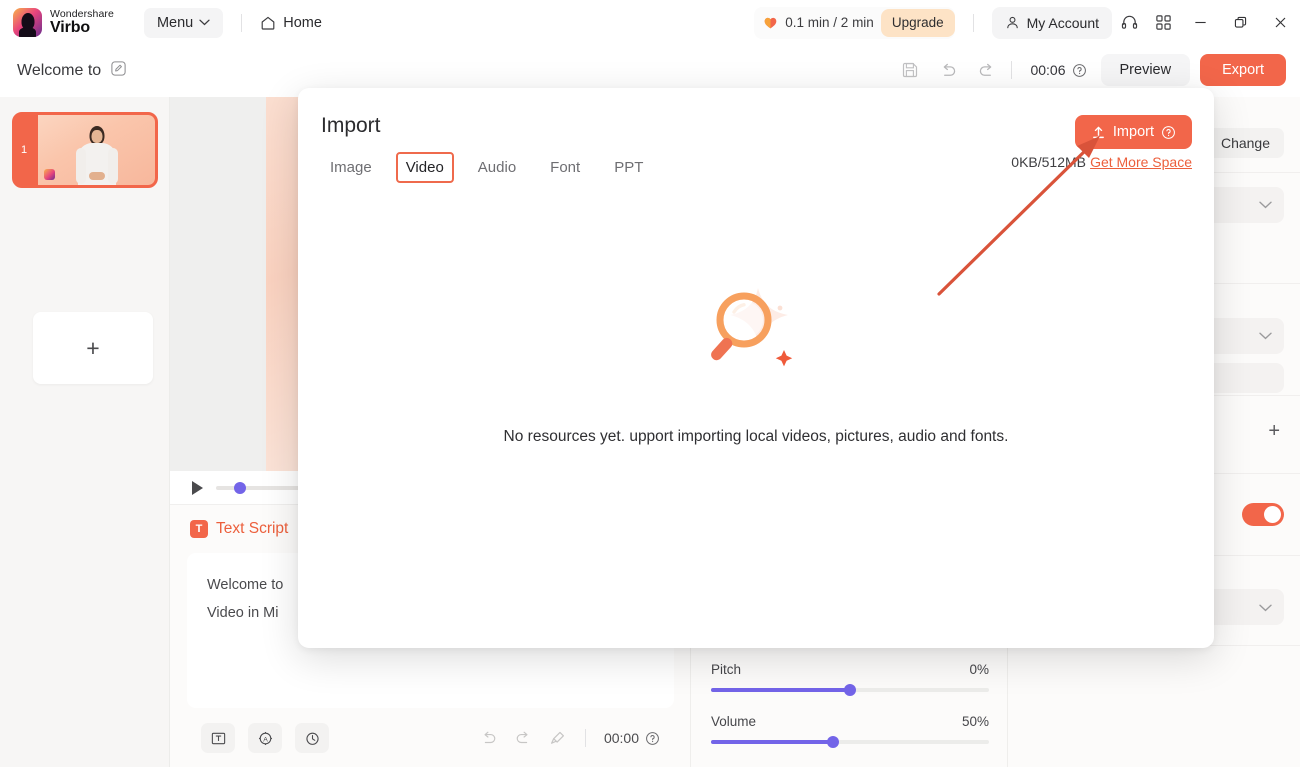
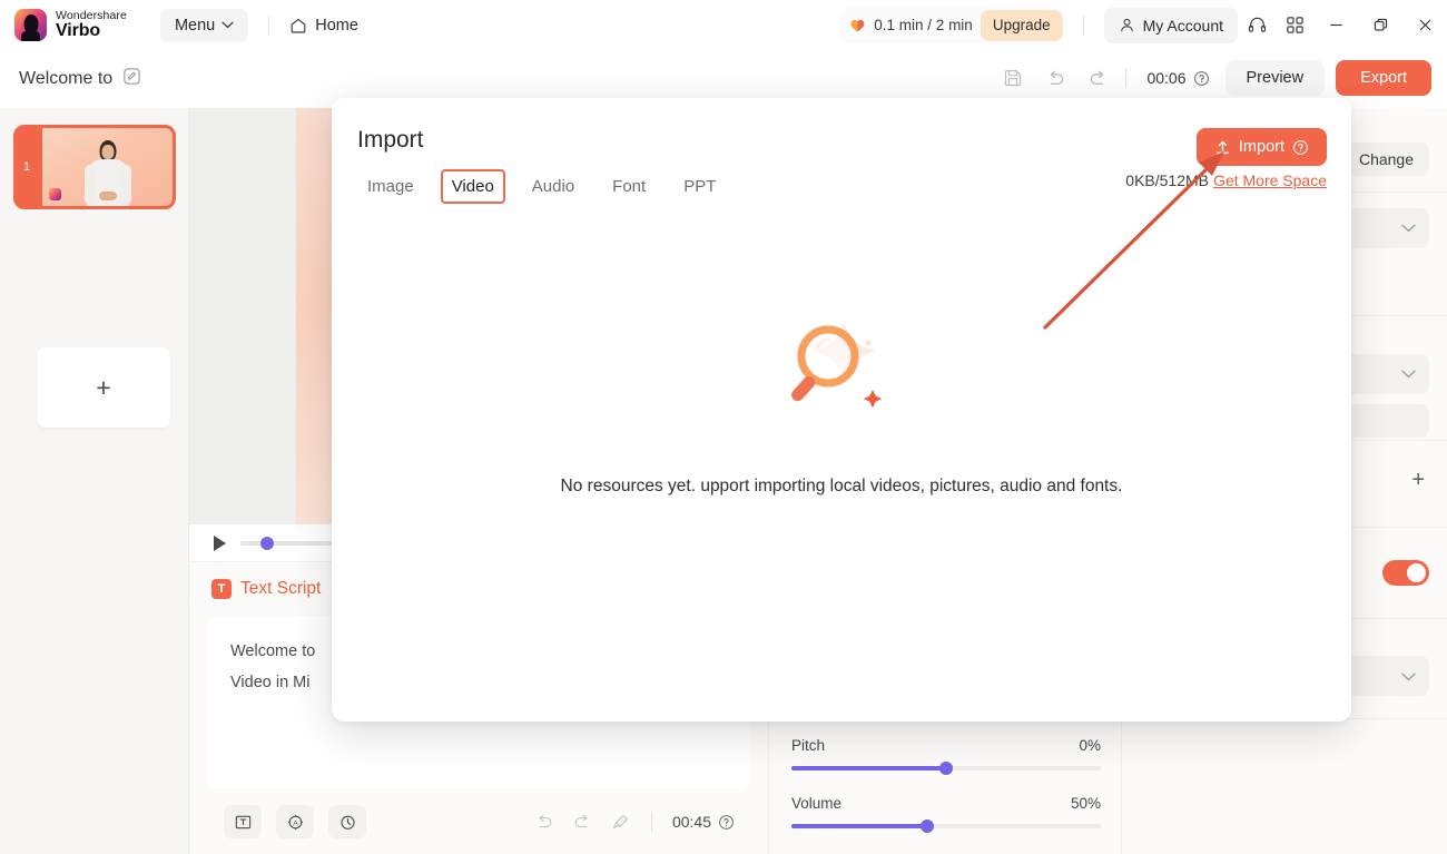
  Wondershare
  Virbo
  Menu
  Home
  0.1 min / 2 min
  Upgrade
  My Account
  Welcome to
  00:06
  Preview
  Export
  1
  +
  T
  Text Script
  Welcome to
  Video in Mi
- 00:00
+ 00:45
  Pitch
  0%
  Volume
  50%
  Change
  +
  Import
  Image
  Video
  Audio
  Font
  PPT
  Import
  0KB/512MB
  Get More Space
  No resources yet. upport importing local videos, pictures, audio and fonts.
